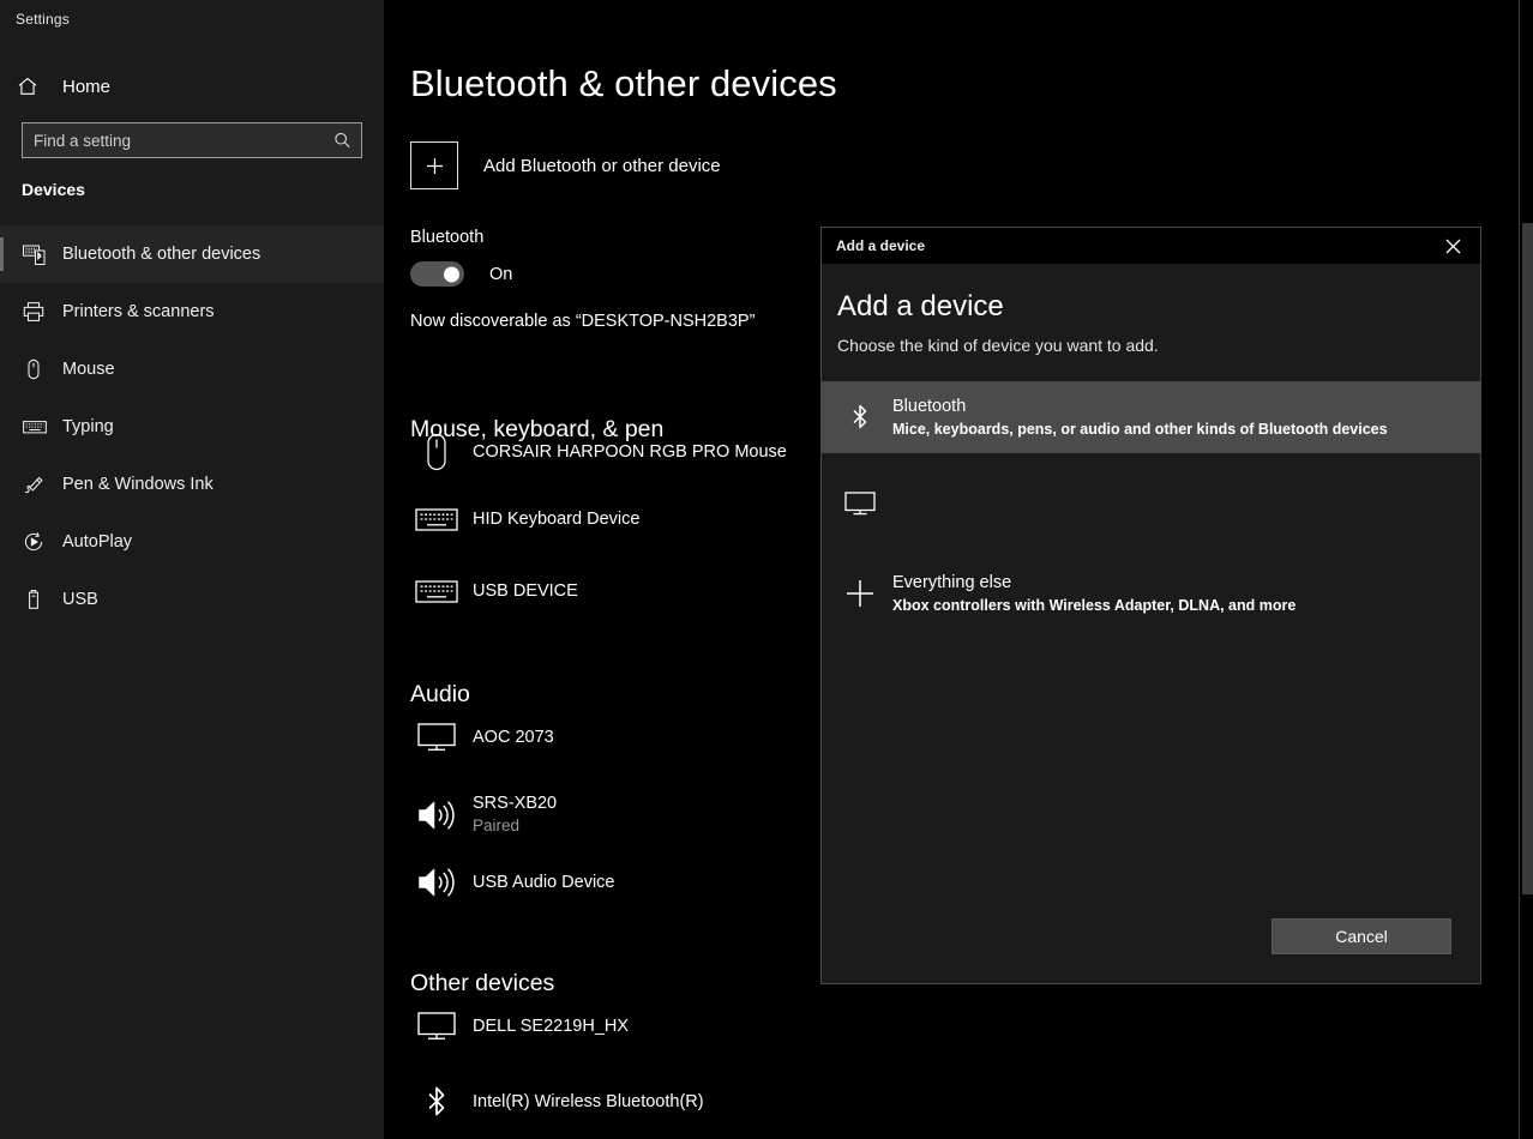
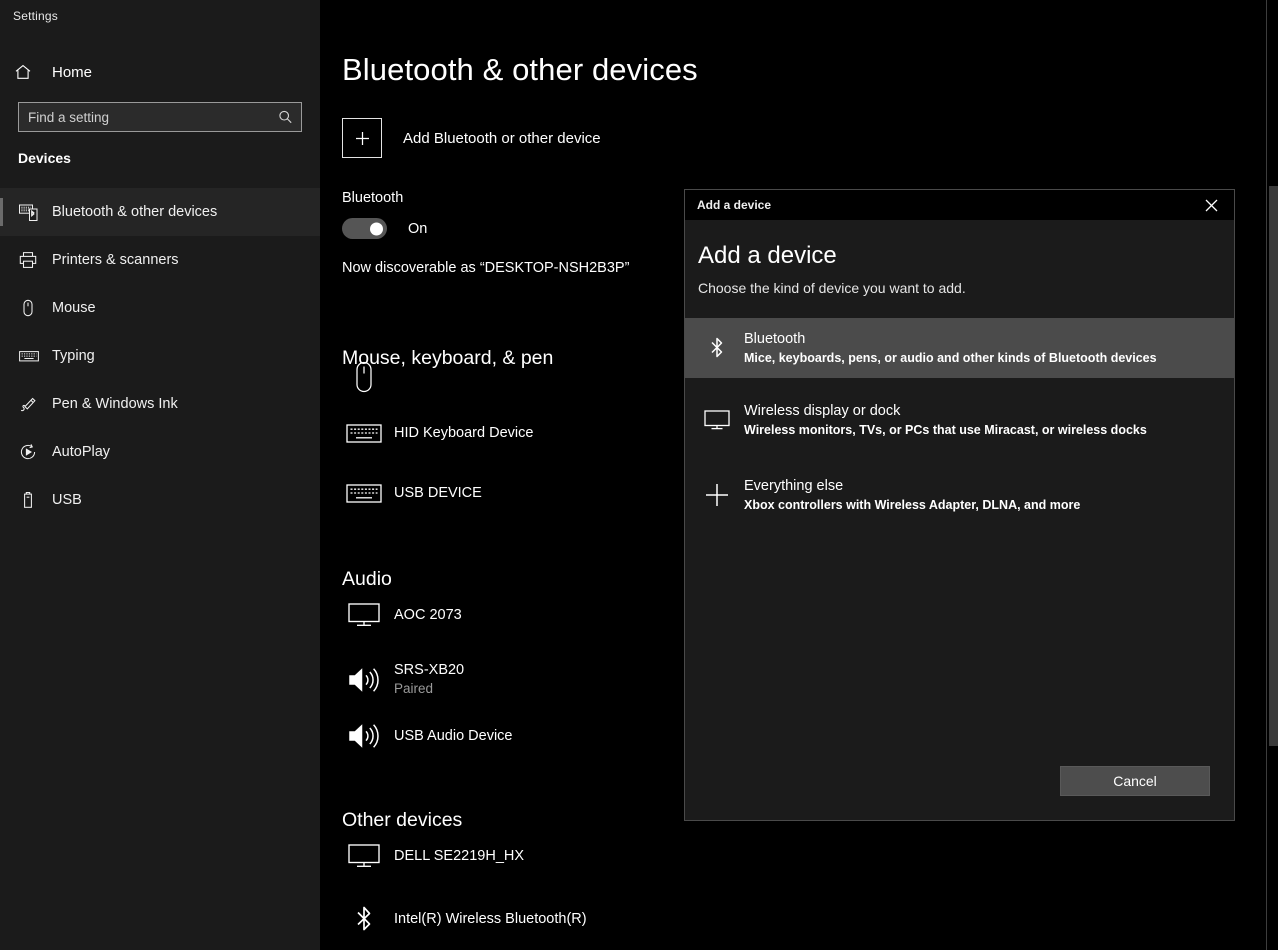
  Settings
  Home
  Find a setting
  Devices
  Bluetooth & other devices
  Printers & scanners
  Mouse
  Typing
  Pen & Windows Ink
  AutoPlay
  USB
  Bluetooth & other devices
  Add Bluetooth or other device
  Bluetooth
  On
  Now discoverable as “DESKTOP-NSH2B3P”
  Mouse, keyboard, & pen
- CORSAIR HARPOON RGB PRO Mouse
  HID Keyboard Device
  USB DEVICE
  Audio
  AOC 2073
  SRS-XB20
  Paired
  USB Audio Device
  Other devices
  DELL SE2219H_HX
  Intel(R) Wireless Bluetooth(R)
  Add a device
  Add a device
  Choose the kind of device you want to add.
  Bluetooth
  Mice, keyboards, pens, or audio and other kinds of Bluetooth devices
+ Wireless display or dock
+ Wireless monitors, TVs, or PCs that use Miracast, or wireless docks
  Everything else
  Xbox controllers with Wireless Adapter, DLNA, and more
  Cancel
